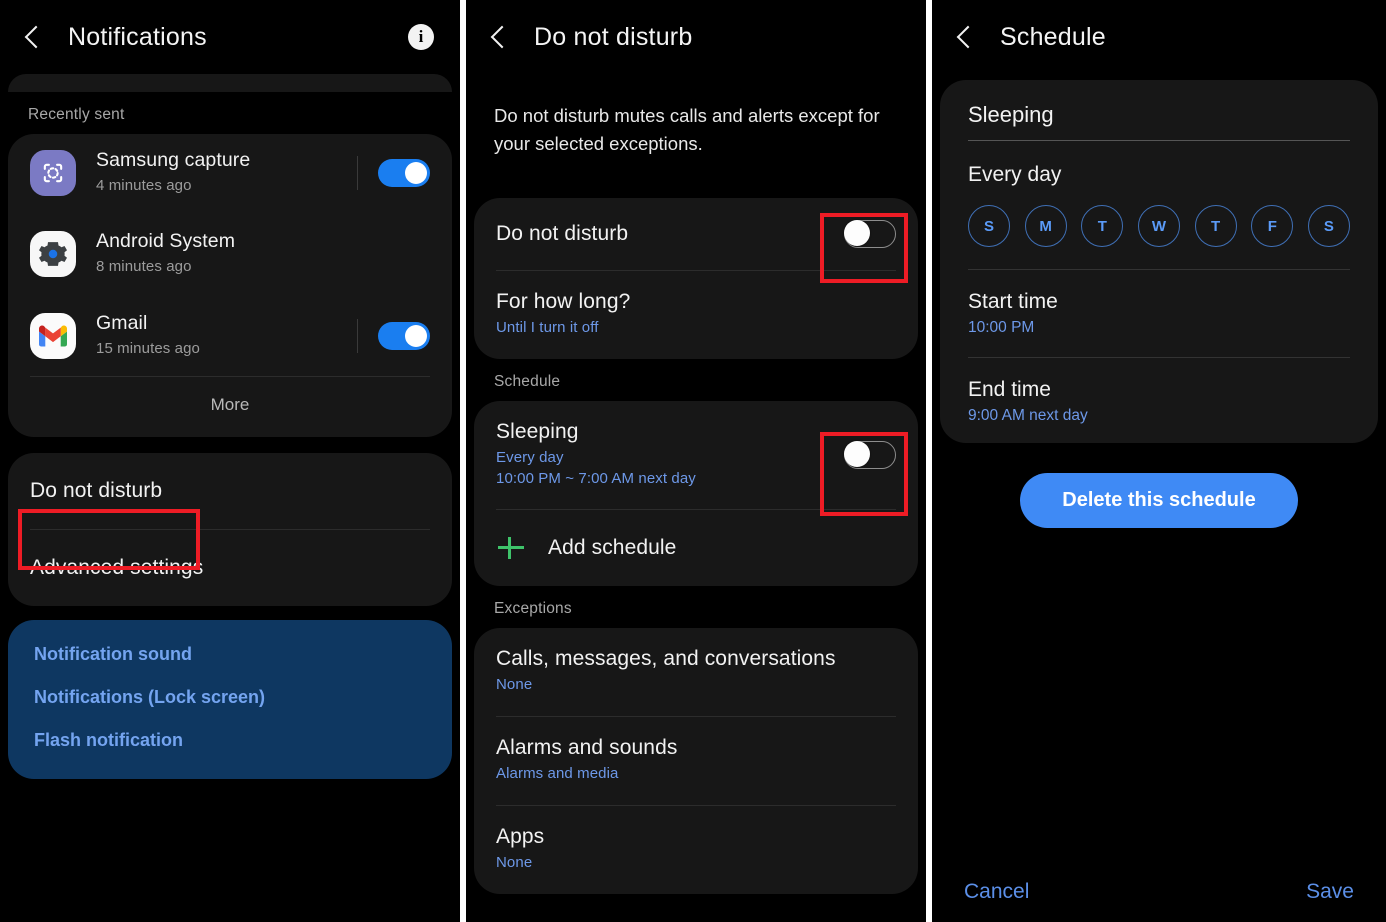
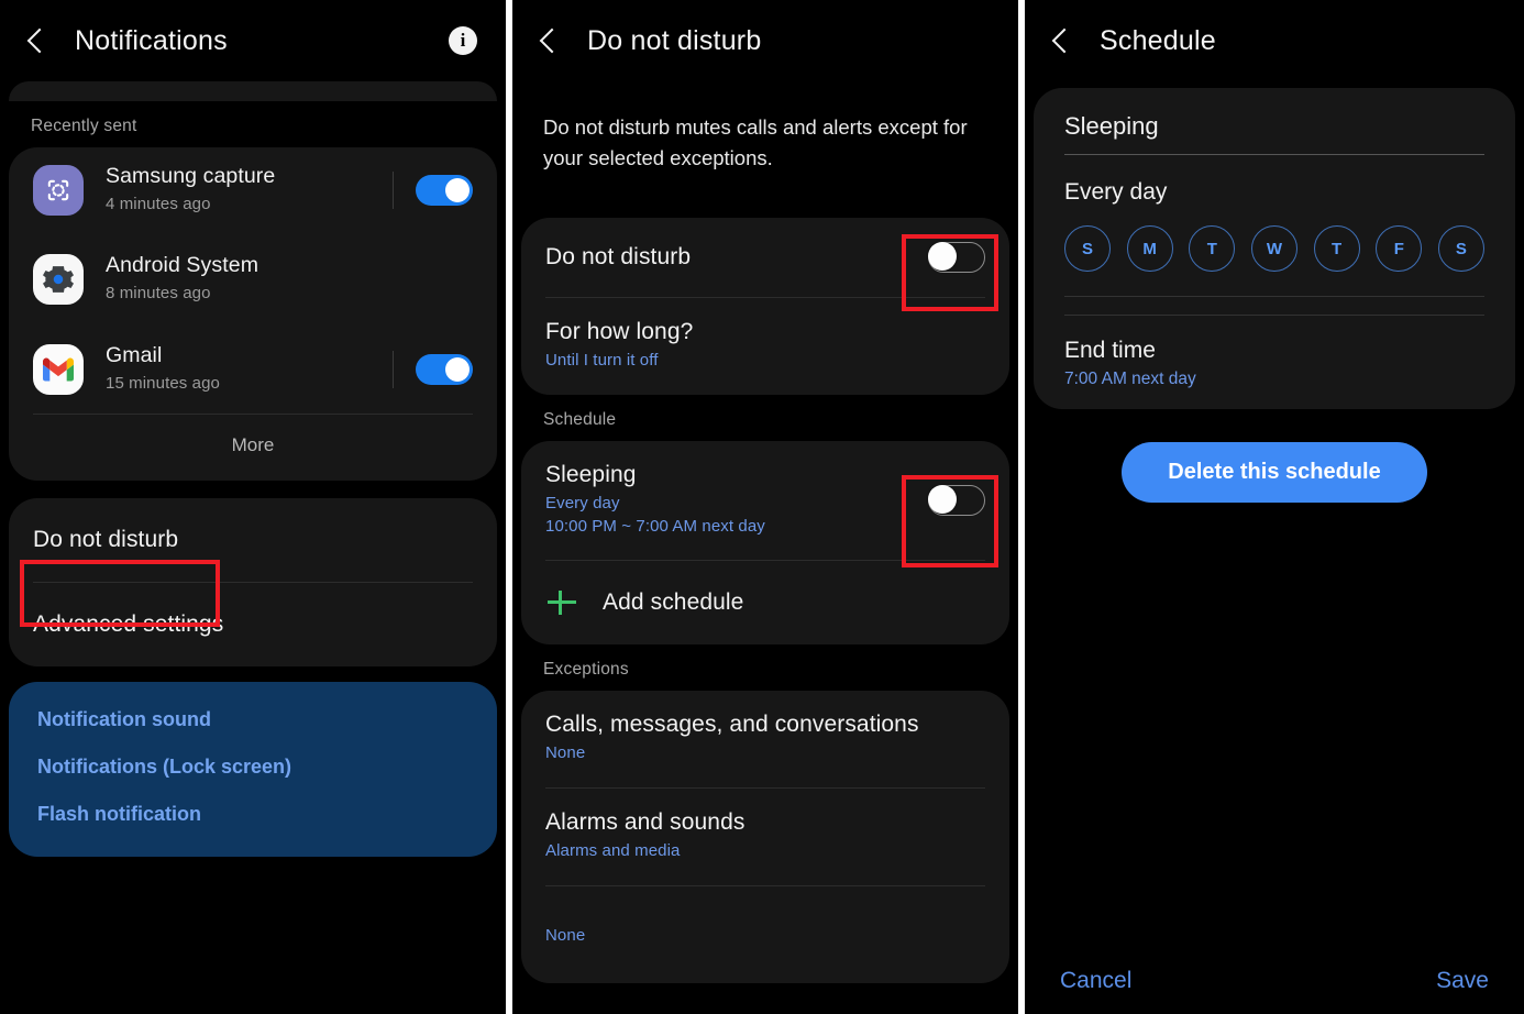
  Notifications
  i
  Recently sent
  Samsung capture
  4 minutes ago
  Android System
  8 minutes ago
  Gmail
  15 minutes ago
  More
  Do not disturb
  Advanced settings
  Notification sound
  Notifications (Lock screen)
  Flash notification
  Do not disturb
  Do not disturb mutes calls and alerts except for your selected exceptions.
  Do not disturb
  For how long?
  Until I turn it off
  Schedule
  Sleeping
  Every day
  10:00 PM ~ 7:00 AM next day
  Add schedule
  Exceptions
  Calls, messages, and conversations
  None
  Alarms and sounds
  Alarms and media
- Apps
  None
  Schedule
  Sleeping
  Every day
  S
  M
  T
  W
  T
  F
  S
- Start time
- 10:00 PM
  End time
- 9:00 AM next day
+ 7:00 AM next day
  Delete this schedule
  Cancel
  Save
